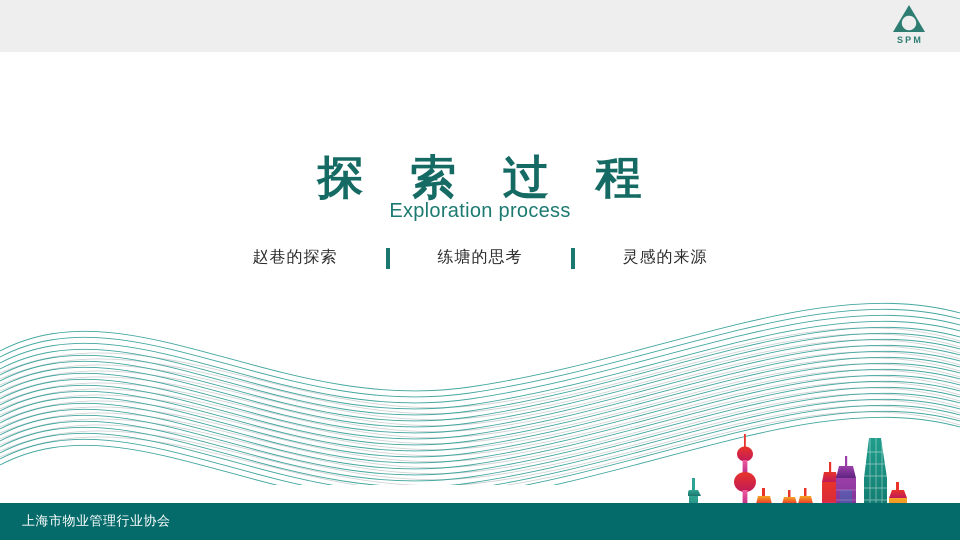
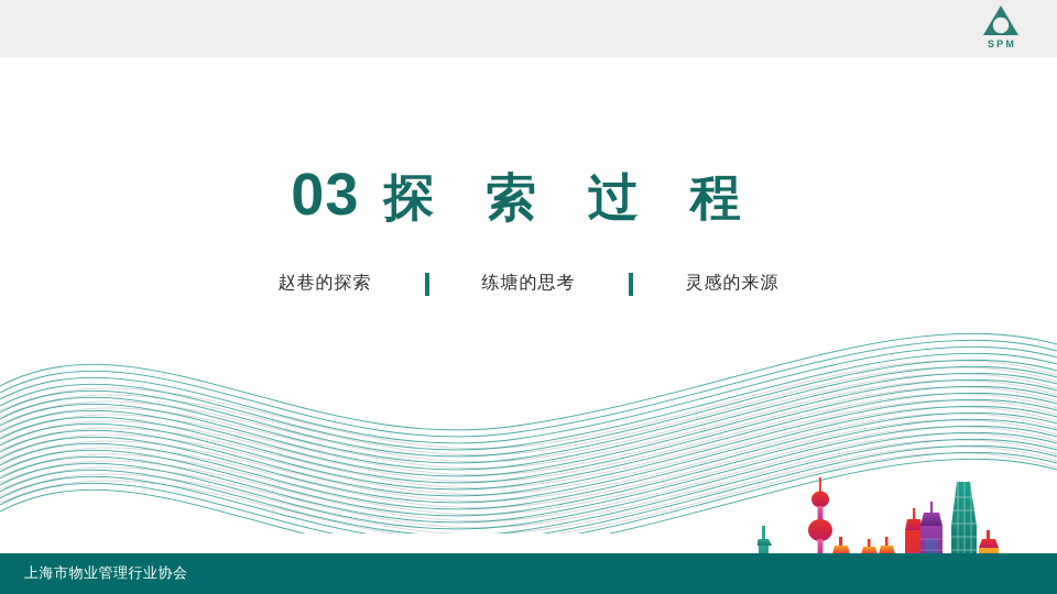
  SPM
+ 03
  探 索 过 程
- Exploration process
  赵巷的探索
  练塘的思考
  灵感的来源
  上海市物业管理行业协会
